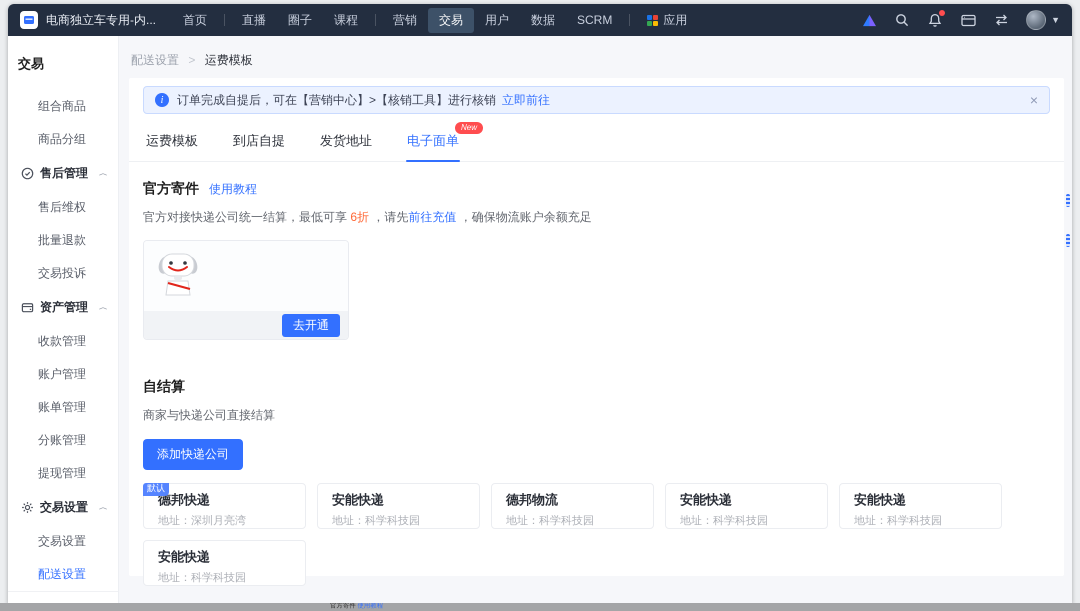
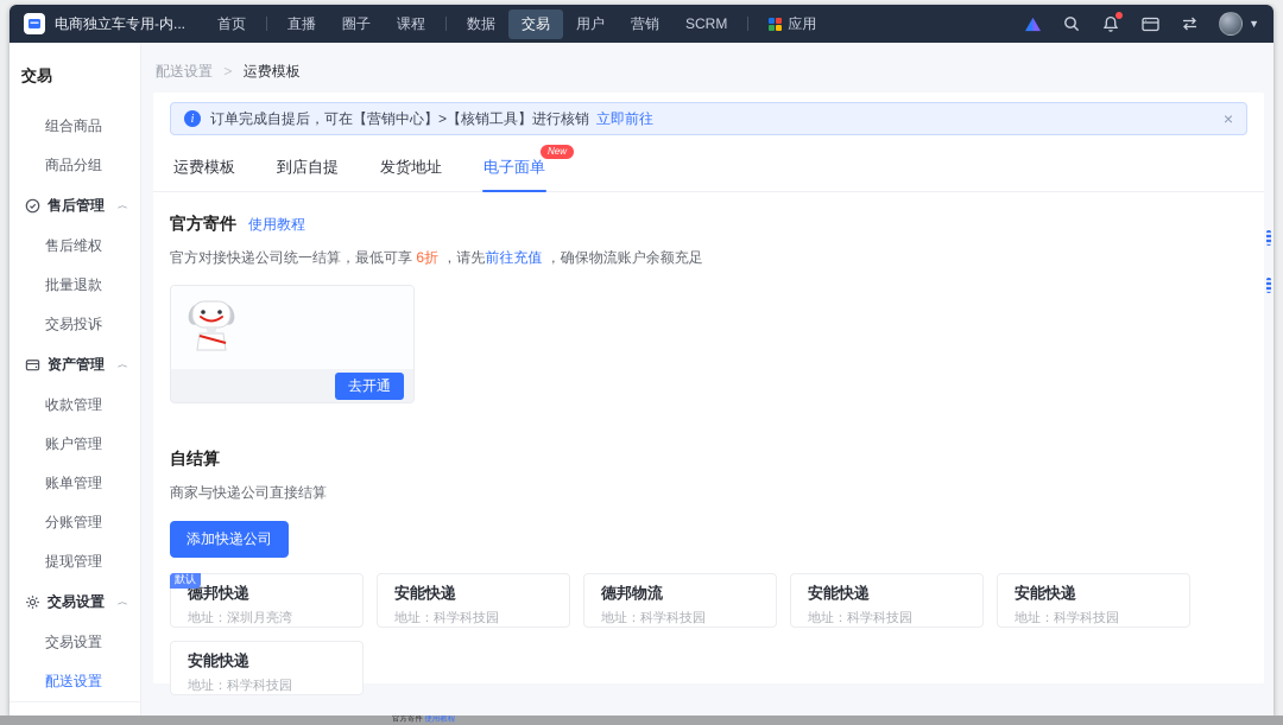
  电商独立车专用-内...
  首页
  直播
  圈子
  课程
- 营销
+ 数据
  交易
  用户
- 数据
+ 营销
  SCRM
  应用
  ▼
  交易
  组合商品
  商品分组
  售后管理
  ︿
  售后维权
  批量退款
  交易投诉
  资产管理
  ︿
  收款管理
  账户管理
  账单管理
  分账管理
  提现管理
  交易设置
  ︿
  交易设置
  配送设置
  配送设置 > 运费模板
  i
  订单完成自提后，可在【营销中心】>【核销工具】进行核销
  立即前往
  ×
  运费模板
  到店自提
  发货地址
  电子面单
  New
  官方寄件
  使用教程
  官方对接快递公司统一结算，最低可享 6折 ，请先前往充值 ，确保物流账户余额充足
  去开通
  自结算
  商家与快递公司直接结算
  添加快递公司
  默认
  德邦快递
  地址：深圳月亮湾
  安能快递
  地址：科学科技园
  德邦物流
  地址：科学科技园
  安能快递
  地址：科学科技园
  安能快递
  地址：科学科技园
  安能快递
  地址：科学科技园
